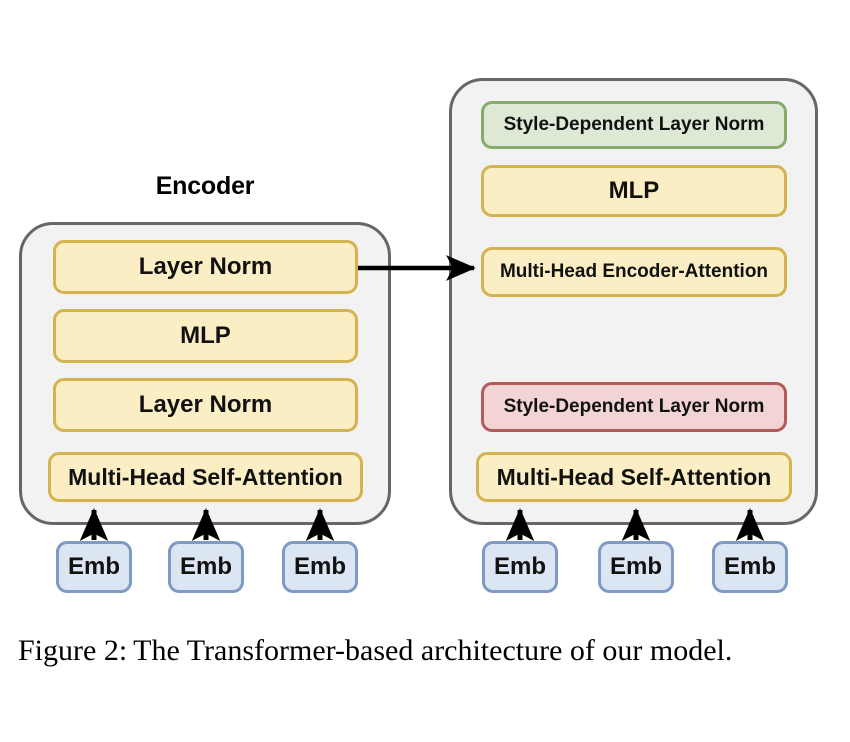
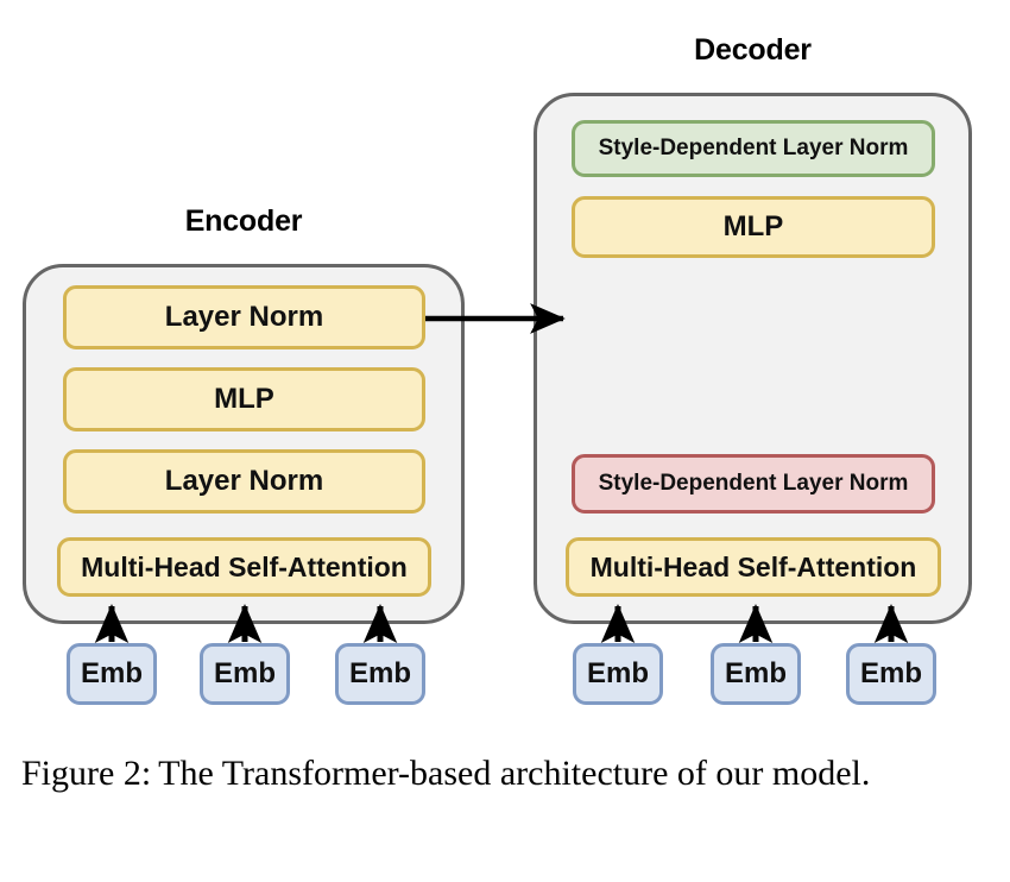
  Encoder
  Layer Norm
  MLP
  Layer Norm
  Multi-Head Self-Attention
  Emb
  Emb
  Emb
+ Decoder
  Style-Dependent Layer Norm
  MLP
- Multi-Head Encoder-Attention
  Style-Dependent Layer Norm
  Multi-Head Self-Attention
  Emb
  Emb
  Emb
  Figure 2: The Transformer-based architecture of our model.
